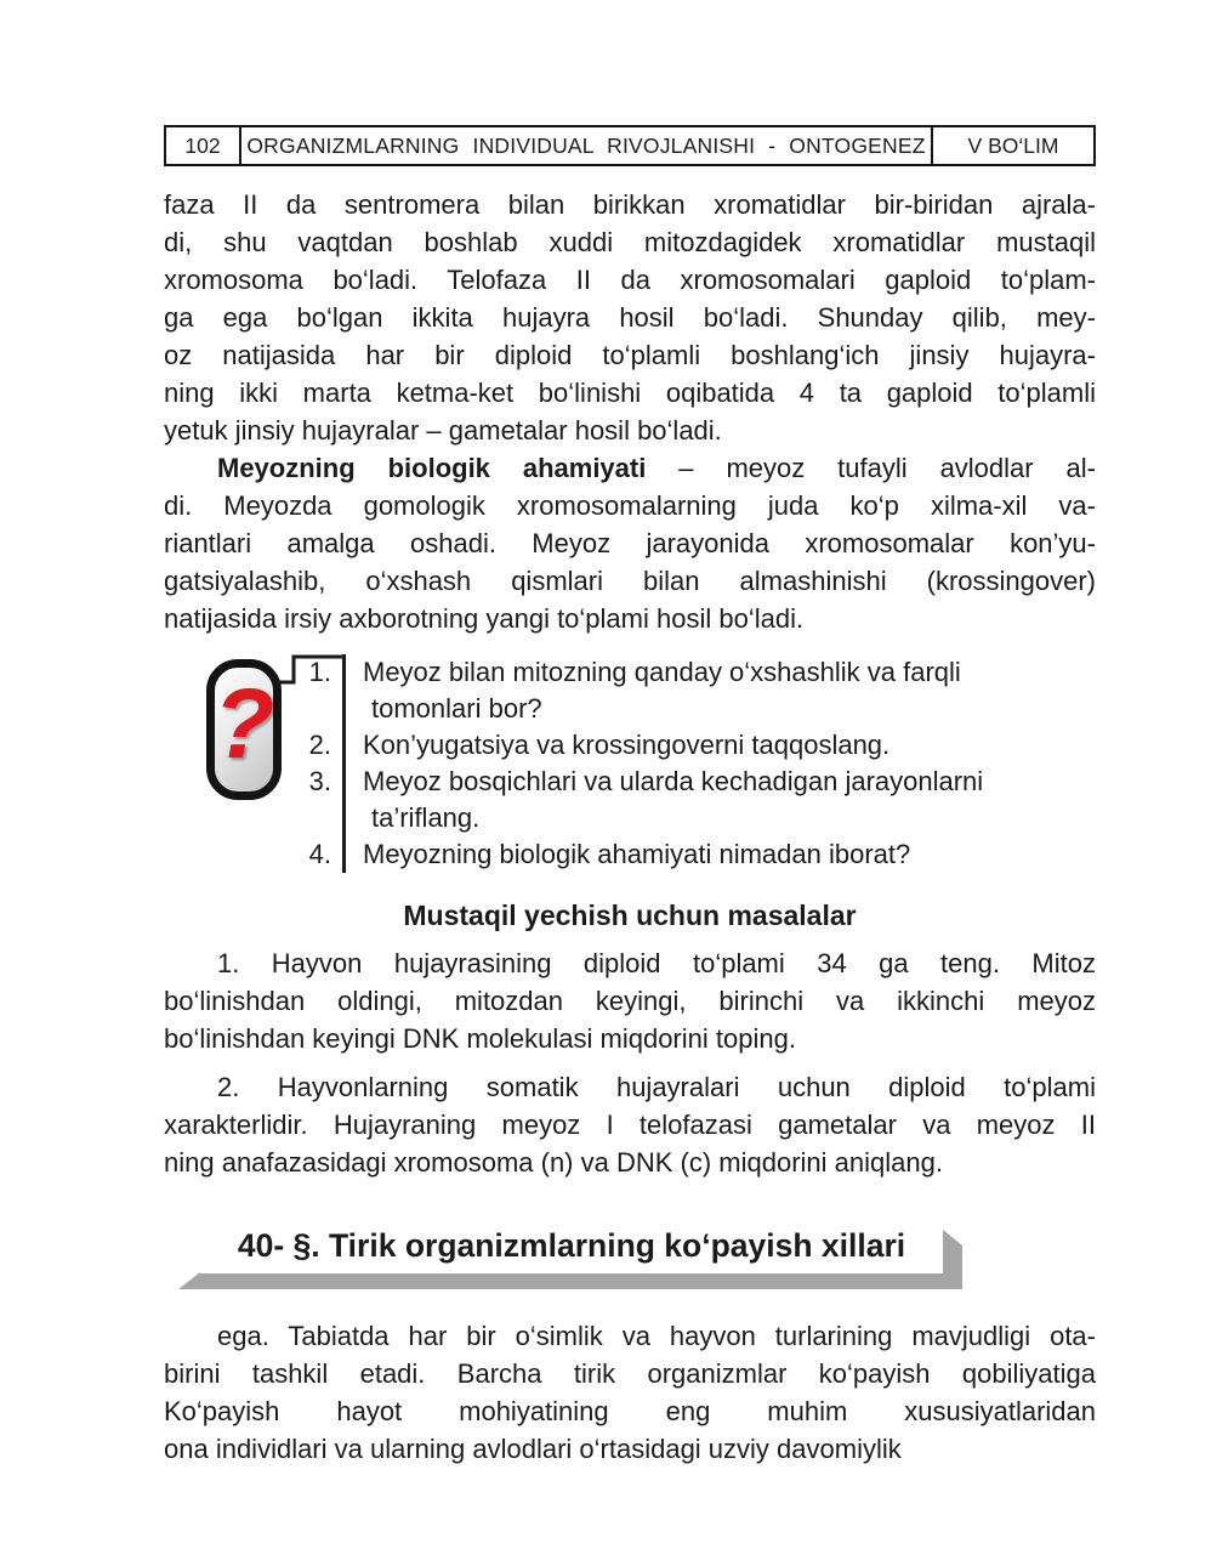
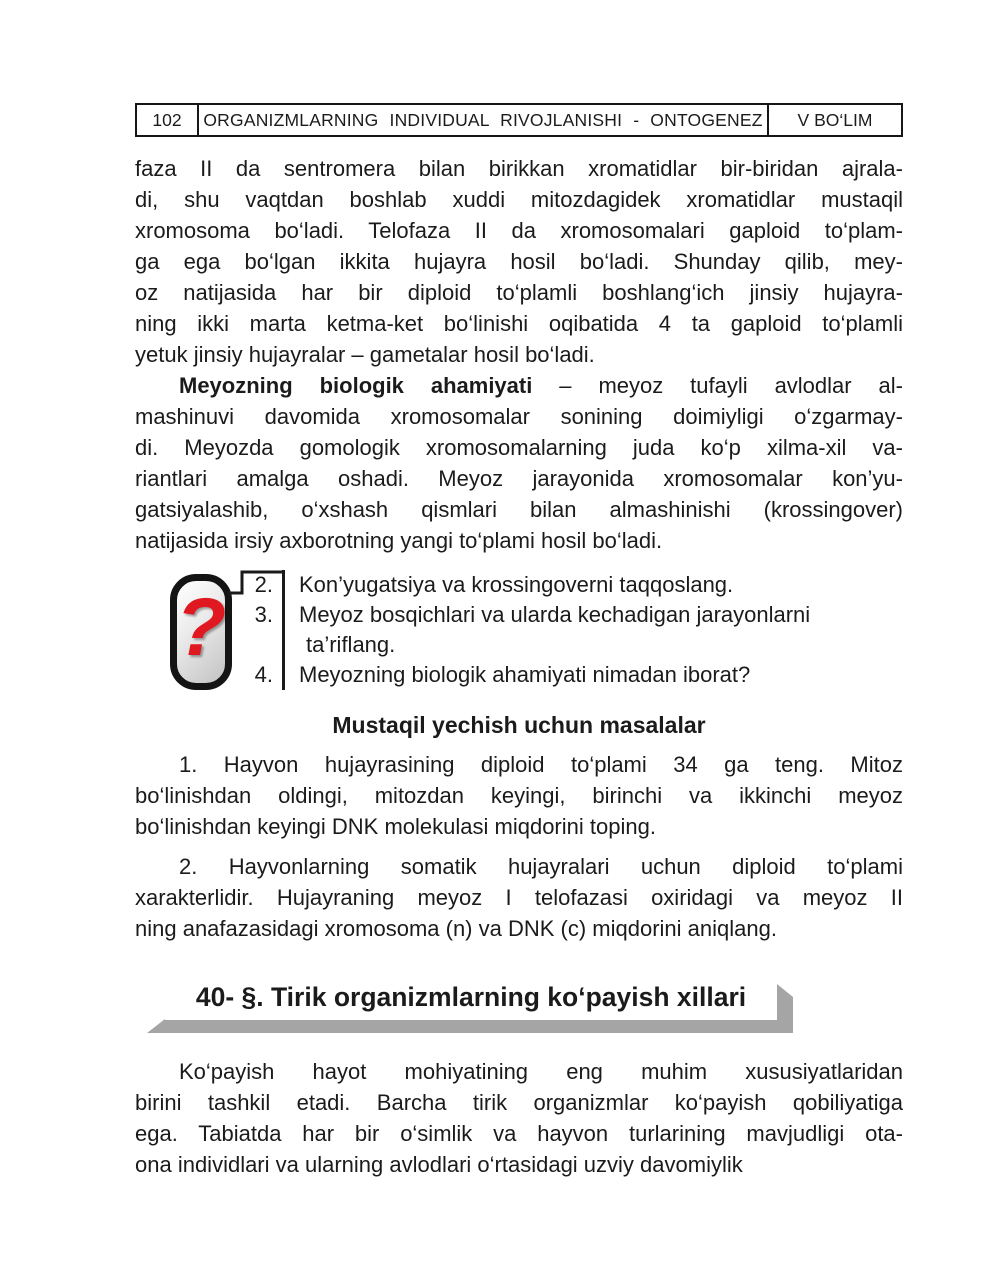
  102
  ORGANIZMLARNING INDIVIDUAL RIVOJLANISHI - ONTOGENEZ
  V BO‘LIM
  faza II da sentromera bilan birikkan xromatidlar bir-biridan ajrala-
  di, shu vaqtdan boshlab xuddi mitozdagidek xromatidlar mustaqil
  xromosoma bo‘ladi. Telofaza II da xromosomalari gaploid to‘plam-
  ga ega bo‘lgan ikkita hujayra hosil bo‘ladi. Shunday qilib, mey-
  oz natijasida har bir diploid to‘plamli boshlang‘ich jinsiy hujayra-
  ning ikki marta ketma-ket bo‘linishi oqibatida 4 ta gaploid to‘plamli
  yetuk jinsiy hujayralar – gametalar hosil bo‘ladi.
  Meyozning biologik ahamiyati – meyoz tufayli avlodlar al-
+ mashinuvi davomida xromosomalar sonining doimiyligi o‘zgarmay-
  di. Meyozda gomologik xromosomalarning juda ko‘p xilma-xil va-
  riantlari amalga oshadi. Meyoz jarayonida xromosomalar kon’yu-
  gatsiyalashib, o‘xshash qismlari bilan almashinishi (krossingover)
  natijasida irsiy axborotning yangi to‘plami hosil bo‘ladi.
  ?
- 1.
- Meyoz bilan mitozning qanday o‘xshashlik va farqli
- tomonlari bor?
  2.
  Kon’yugatsiya va krossingoverni taqqoslang.
  3.
  Meyoz bosqichlari va ularda kechadigan jarayonlarni
  ta’riflang.
  4.
  Meyozning biologik ahamiyati nimadan iborat?
  Mustaqil yechish uchun masalalar
  1. Hayvon hujayrasining diploid to‘plami 34 ga teng. Mitoz
  bo‘linishdan oldingi, mitozdan keyingi, birinchi va ikkinchi meyoz
  bo‘linishdan keyingi DNK molekulasi miqdorini toping.
  2. Hayvonlarning somatik hujayralari uchun diploid to‘plami
- xarakterlidir. Hujayraning meyoz I telofazasi gametalar va meyoz II
+ xarakterlidir. Hujayraning meyoz I telofazasi oxiridagi va meyoz II
  ning anafazasidagi xromosoma (n) va DNK (c) miqdorini aniqlang.
  40- §. Tirik organizmlarning ko‘payish xillari
- ega. Tabiatda har bir o‘simlik va hayvon turlarining mavjudligi ota-
+ Ko‘payish hayot mohiyatining eng muhim xususiyatlaridan
  birini tashkil etadi. Barcha tirik organizmlar ko‘payish qobiliyatiga
- Ko‘payish hayot mohiyatining eng muhim xususiyatlaridan
+ ega. Tabiatda har bir o‘simlik va hayvon turlarining mavjudligi ota-
  ona individlari va ularning avlodlari o‘rtasidagi uzviy davomiylik
